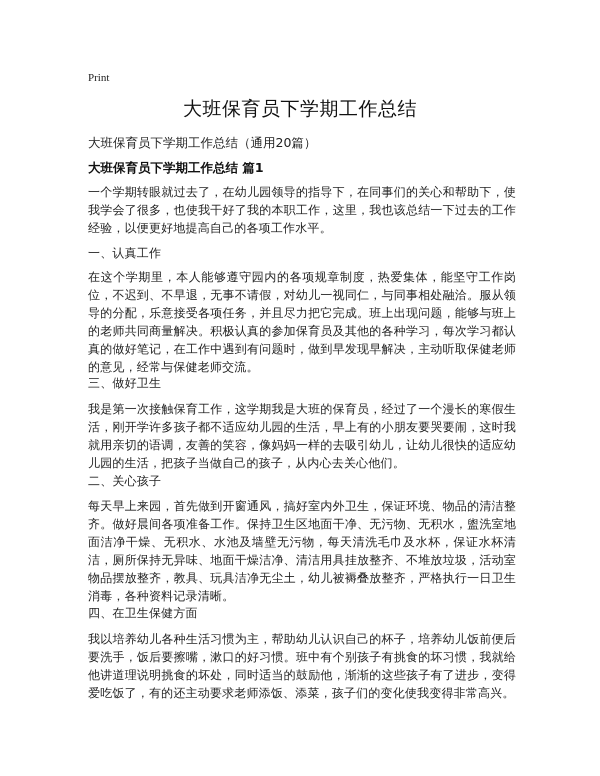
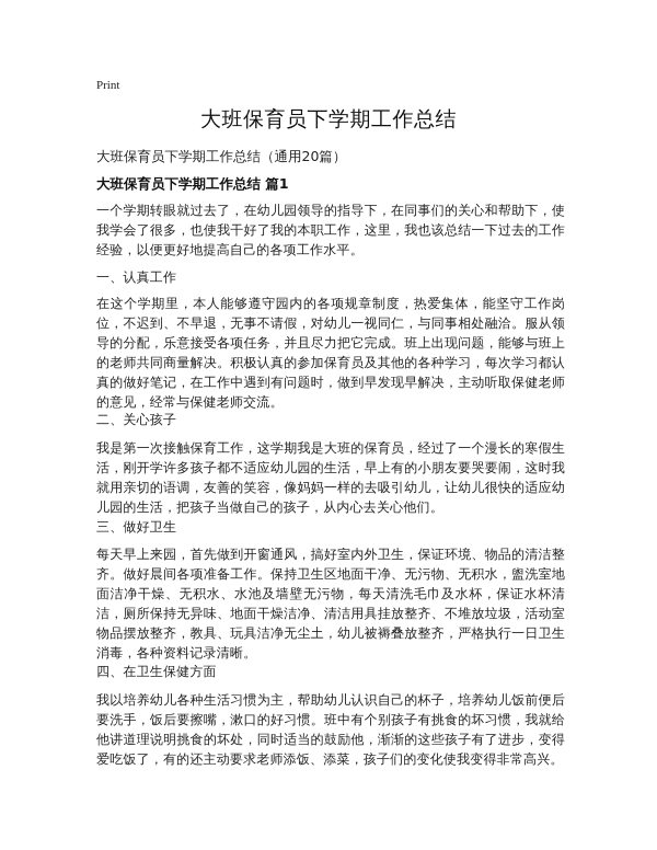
  Print
  大班保育员下学期工作总结
  大班保育员下学期工作总结（通用20篇）
  大班保育员下学期工作总结 篇1
  一个学期转眼就过去了，在幼儿园领导的指导下，在同事们的关心和帮助下，使我学会了很多，也使我干好了我的本职工作，这里，我也该总结一下过去的工作经验，以便更好地提高自己的各项工作水平。
  一、认真工作
  在这个学期里，本人能够遵守园内的各项规章制度，热爱集体，能坚守工作岗位，不迟到、不早退，无事不请假，对幼儿一视同仁，与同事相处融洽。服从领导的分配，乐意接受各项任务，并且尽力把它完成。班上出现问题，能够与班上的老师共同商量解决。积极认真的参加保育员及其他的各种学习，每次学习都认真的做好笔记，在工作中遇到有问题时，做到早发现早解决，主动听取保健老师的意见，经常与保健老师交流。
- 三、做好卫生
+ 二、关心孩子
  我是第一次接触保育工作，这学期我是大班的保育员，经过了一个漫长的寒假生活，刚开学许多孩子都不适应幼儿园的生活，早上有的小朋友要哭要闹，这时我就用亲切的语调，友善的笑容，像妈妈一样的去吸引幼儿，让幼儿很快的适应幼儿园的生活，把孩子当做自己的孩子，从内心去关心他们。
- 二、关心孩子
+ 三、做好卫生
  每天早上来园，首先做到开窗通风，搞好室内外卫生，保证环境、物品的清洁整齐。做好晨间各项准备工作。保持卫生区地面干净、无污物、无积水，盥洗室地面洁净干燥、无积水、水池及墙壁无污物，每天清洗毛巾及水杯，保证水杯清洁，厕所保持无异味、地面干燥洁净、清洁用具挂放整齐、不堆放垃圾，活动室物品摆放整齐，教具、玩具洁净无尘土，幼儿被褥叠放整齐，严格执行一日卫生消毒，各种资料记录清晰。
  四、在卫生保健方面
  我以培养幼儿各种生活习惯为主，帮助幼儿认识自己的杯子，培养幼儿饭前便后要洗手，饭后要擦嘴，漱口的好习惯。班中有个别孩子有挑食的坏习惯，我就给他讲道理说明挑食的坏处，同时适当的鼓励他，渐渐的这些孩子有了进步，变得爱吃饭了，有的还主动要求老师添饭、添菜，孩子们的变化使我变得非常高兴。
